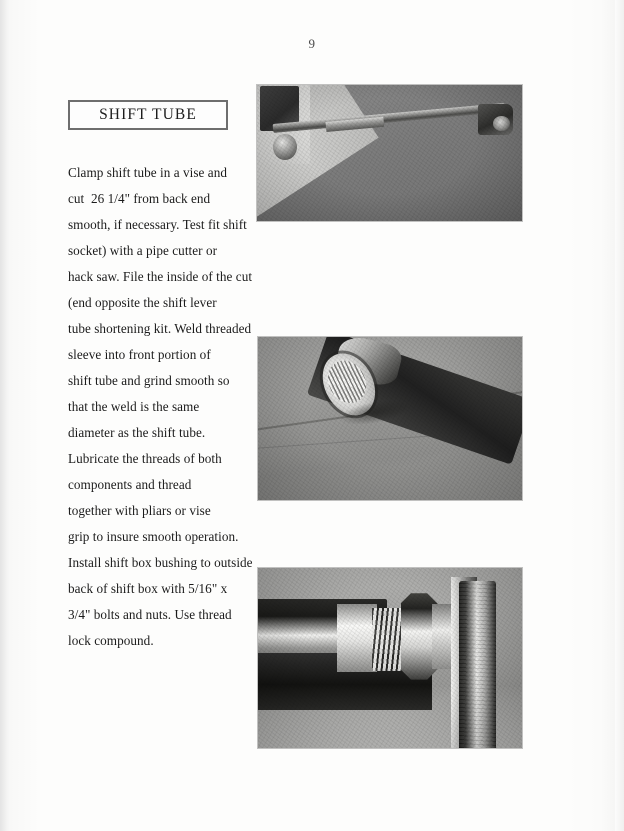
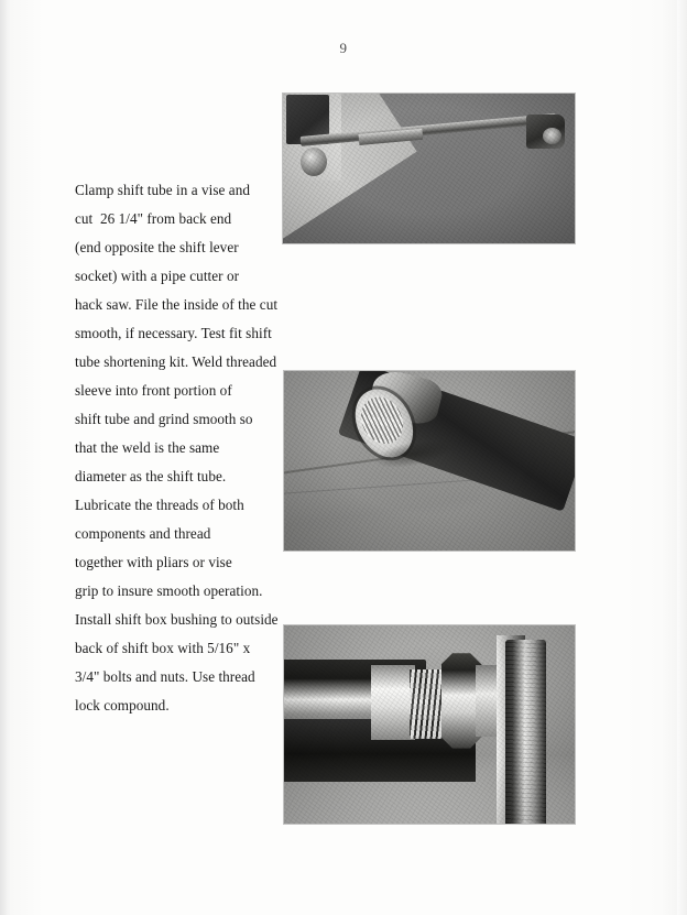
  9
- SHIFT TUBE
  Clamp shift tube in a vise and
  cut 26 1/4" from back end
- smooth, if necessary. Test fit shift
+ (end opposite the shift lever
  socket) with a pipe cutter or
  hack saw. File the inside of the cut
- (end opposite the shift lever
+ smooth, if necessary. Test fit shift
  tube shortening kit. Weld threaded
  sleeve into front portion of
  shift tube and grind smooth so
  that the weld is the same
  diameter as the shift tube.
  Lubricate the threads of both
  components and thread
  together with pliars or vise
  grip to insure smooth operation.
  Install shift box bushing to outside
  back of shift box with 5/16" x
  3/4" bolts and nuts. Use thread
  lock compound.
